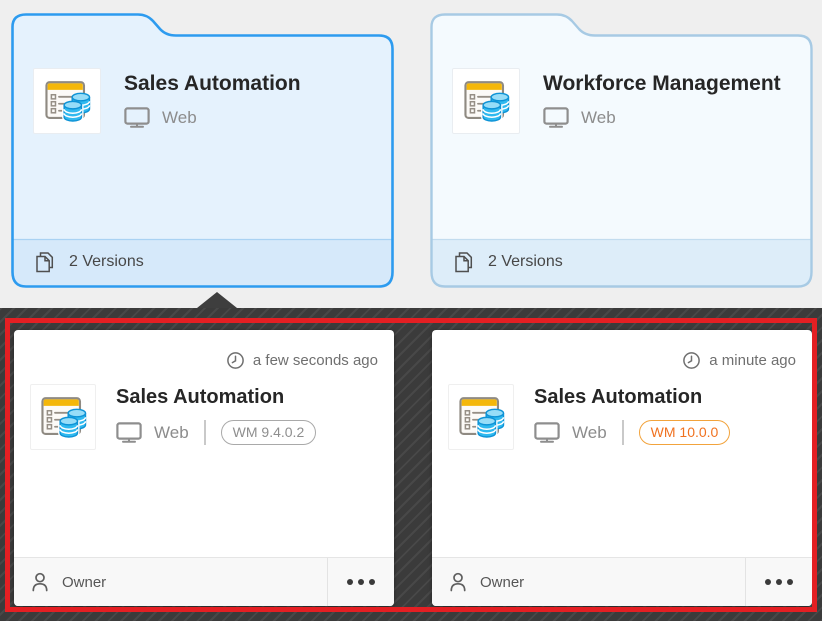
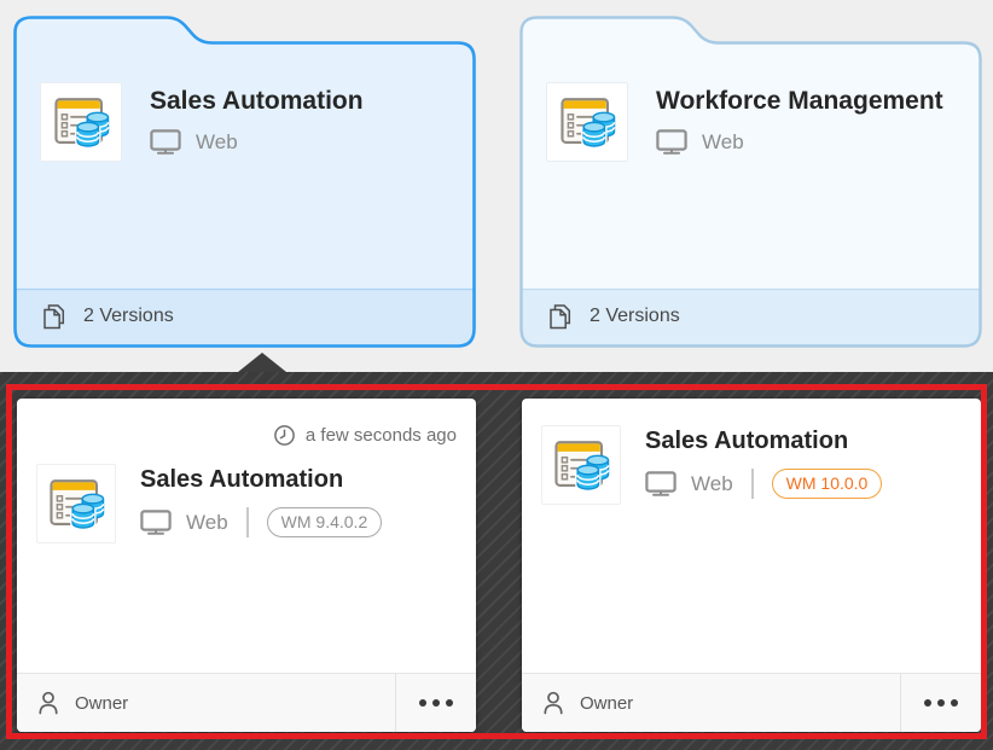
  Sales Automation
  Web
  2 Versions
  Workforce Management
  Web
  2 Versions
  a few seconds ago
  Sales Automation
  Web
  WM 9.4.0.2
  Owner
- a minute ago
  Sales Automation
  Web
  WM 10.0.0
  Owner
